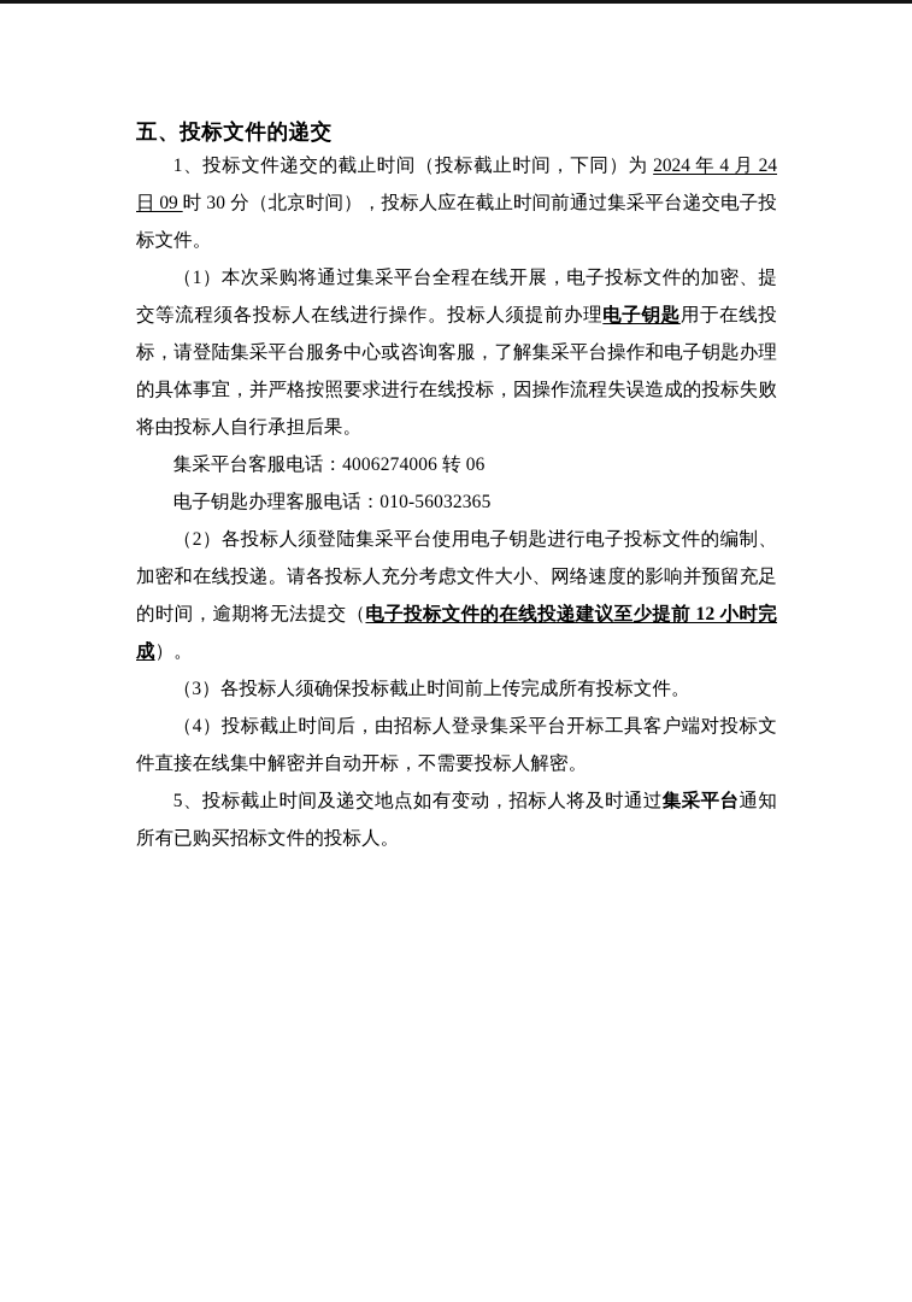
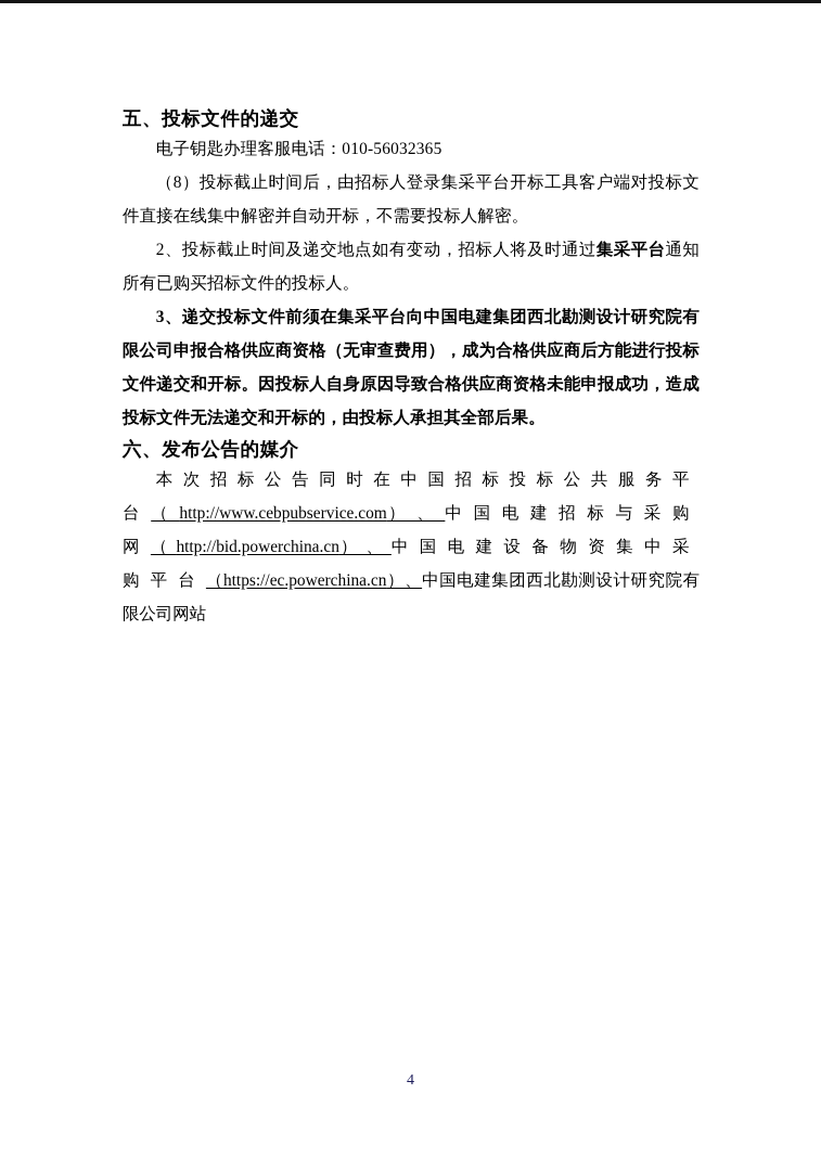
  五、投标文件的递交
- 1、投标文件递交的截止时间（投标截止时间，下同）为 2024 年 4 月 24 日 09 时 30 分（北京时间），投标人应在截止时间前通过集采平台递交电子投标文件。
- （1）本次采购将通过集采平台全程在线开展，电子投标文件的加密、提交等流程须各投标人在线进行操作。投标人须提前办理电子钥匙用于在线投标，请登陆集采平台服务中心或咨询客服，了解集采平台操作和电子钥匙办理的具体事宜，并严格按照要求进行在线投标，因操作流程失误造成的投标失败将由投标人自行承担后果。
- 集采平台客服电话：4006274006 转 06
  电子钥匙办理客服电话：010-56032365
- （2）各投标人须登陆集采平台使用电子钥匙进行电子投标文件的编制、加密和在线投递。请各投标人充分考虑文件大小、网络速度的影响并预留充足的时间，逾期将无法提交（电子投标文件的在线投递建议至少提前 12 小时完成）。
- （3）各投标人须确保投标截止时间前上传完成所有投标文件。
- （4）投标截止时间后，由招标人登录集采平台开标工具客户端对投标文件直接在线集中解密并自动开标，不需要投标人解密。
+ （8）投标截止时间后，由招标人登录集采平台开标工具客户端对投标文件直接在线集中解密并自动开标，不需要投标人解密。
- 5、投标截止时间及递交地点如有变动，招标人将及时通过集采平台通知所有已购买招标文件的投标人。
+ 2、投标截止时间及递交地点如有变动，招标人将及时通过集采平台通知所有已购买招标文件的投标人。
+ 3、递交投标文件前须在集采平台向中国电建集团西北勘测设计研究院有限公司申报合格供应商资格（无审查费用），成为合格供应商后方能进行投标文件递交和开标。因投标人自身原因导致合格供应商资格未能申报成功，造成投标文件无法递交和开标的，由投标人承担其全部后果。
+ 六、发布公告的媒介
+ 本次招标公告同时在中国招标投标公共服务平台（http://www.cebpubservice.com）、中国电建招标与采购网（http://bid.powerchina.cn）、中国电建设备物资集中采购平台（https://ec.powerchina.cn）、中国电建集团西北勘测设计研究院有限公司网站
+ 4
